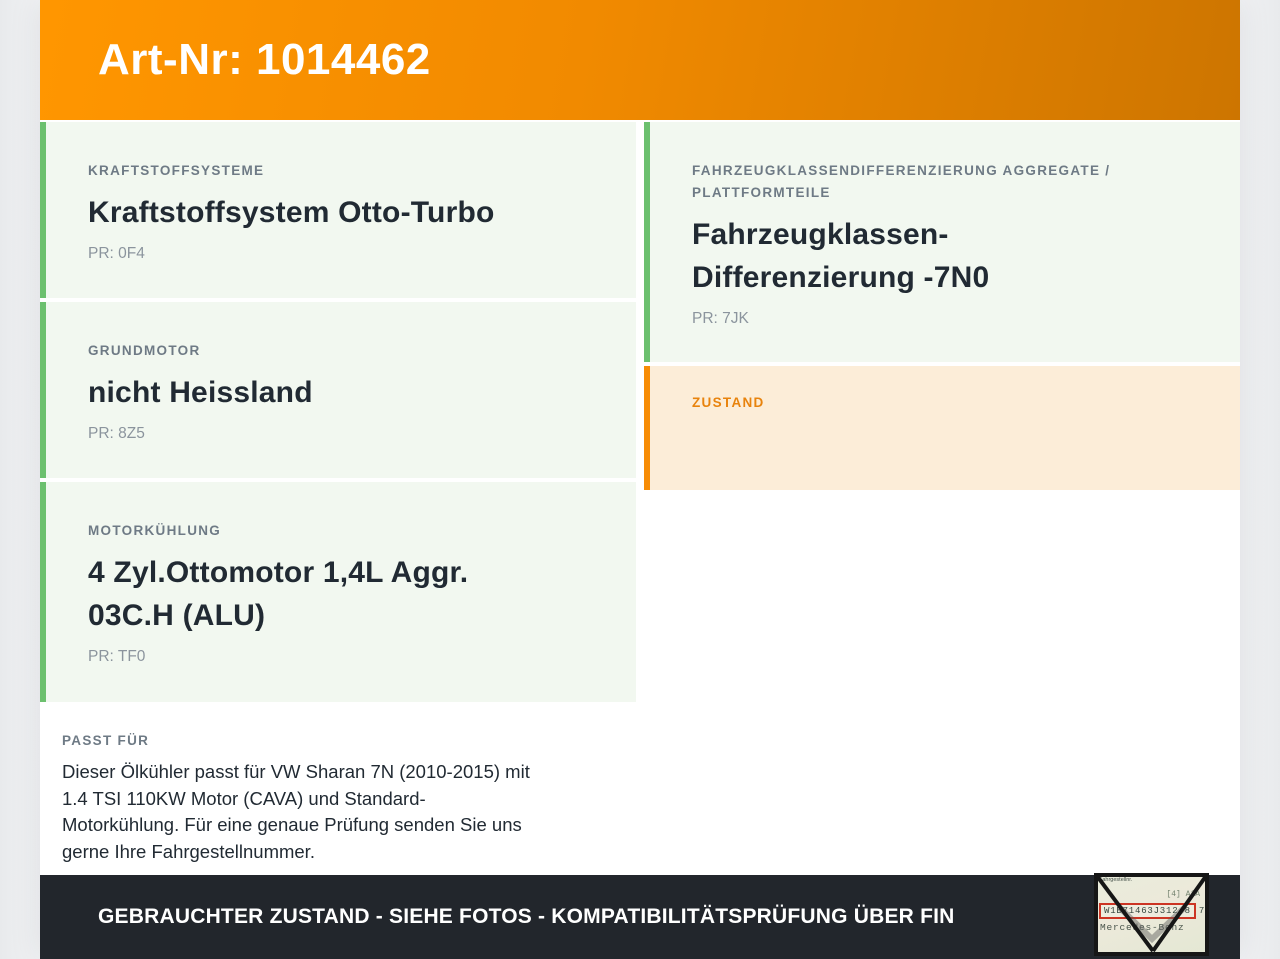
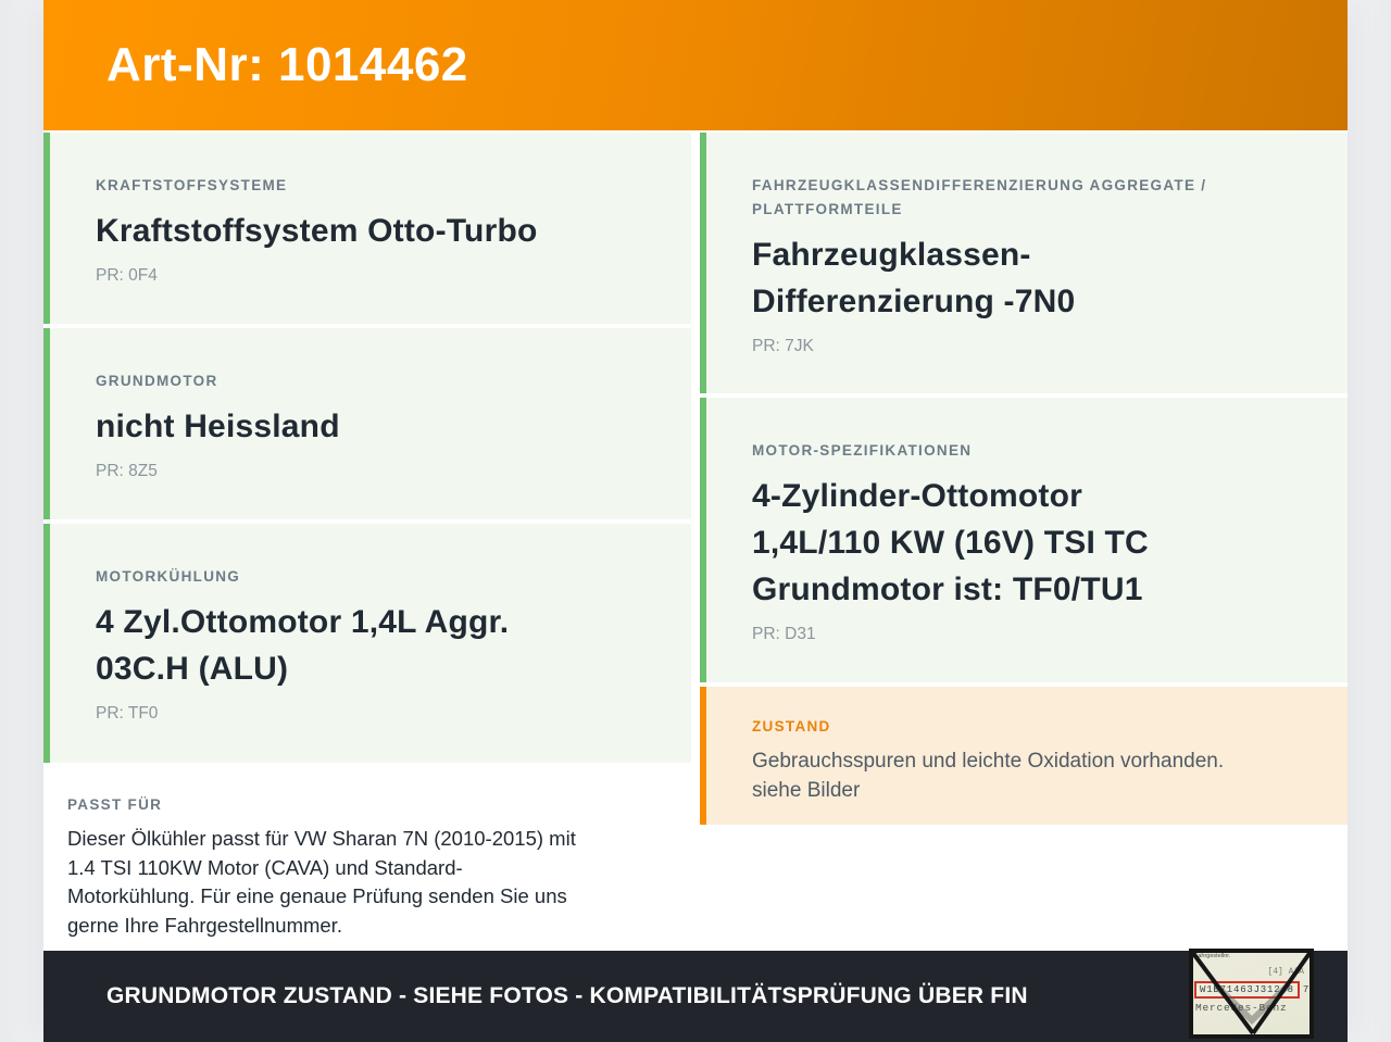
  Art-Nr: 1014462
  KRAFTSTOFFSYSTEME
  Kraftstoffsystem Otto-Turbo
  PR: 0F4
  GRUNDMOTOR
  nicht Heissland
  PR: 8Z5
  MOTORKÜHLUNG
  4 Zyl.Ottomotor 1,4L Aggr.
  03C.H (ALU)
  PR: TF0
  PASST FÜR
  Dieser Ölkühler passt für VW Sharan 7N (2010-2015) mit
  1.4 TSI 110KW Motor (CAVA) und Standard-
  Motorkühlung. Für eine genaue Prüfung senden Sie uns
  gerne Ihre Fahrgestellnummer.
  FAHRZEUGKLASSENDIFFERENZIERUNG AGGREGATE /
  PLATTFORMTEILE
  Fahrzeugklassen-
  Differenzierung -7N0
  PR: 7JK
+ MOTOR-SPEZIFIKATIONEN
+ 4-Zylinder-Ottomotor
+ 1,4L/110 KW (16V) TSI TC
+ Grundmotor ist: TF0/TU1
+ PR: D31
  ZUSTAND
+ Gebrauchsspuren und leichte Oxidation vorhanden.
+ siehe Bilder
- GEBRAUCHTER ZUSTAND - SIEHE FOTOS - KOMPATIBILITÄTSPRÜFUNG ÜBER FIN
+ GRUNDMOTOR ZUSTAND - SIEHE FOTOS - KOMPATIBILITÄTSPRÜFUNG ÜBER FIN
  [4] AA
  W1B71463J3128
  7
  Mercees-Bnz
